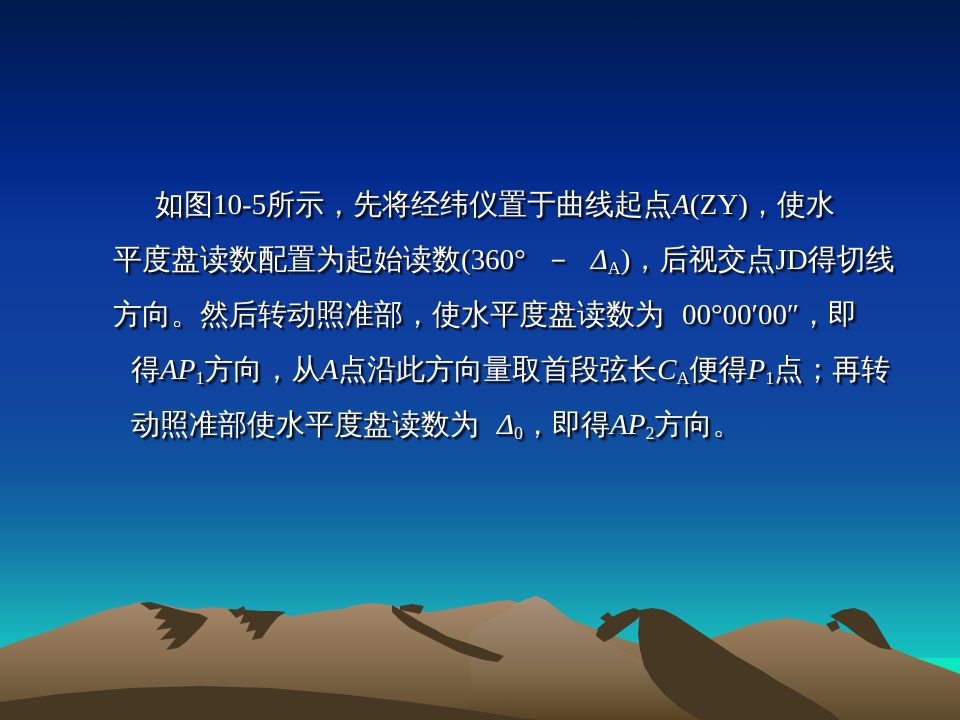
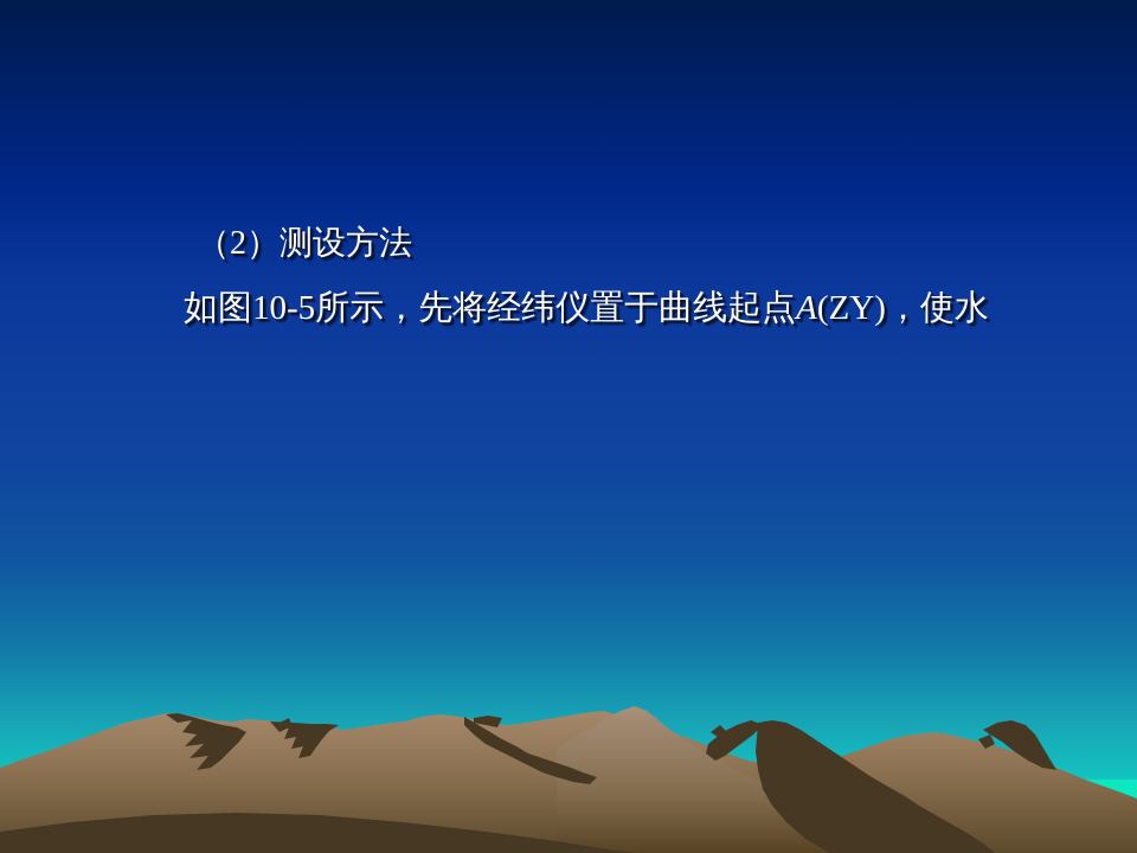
+ （2）测设方法
  如图10-5所示，先将经纬仪置于曲线起点A(ZY)，使水
- 平度盘读数配置为起始读数(360° － ΔA)，后视交点JD得切线
- 方向。然后转动照准部，使水平度盘读数为 00°00′00″，即
- 得AP1方向，从A点沿此方向量取首段弦长CA便得P1点；再转
- 动照准部使水平度盘读数为 Δ0，即得AP2方向。
